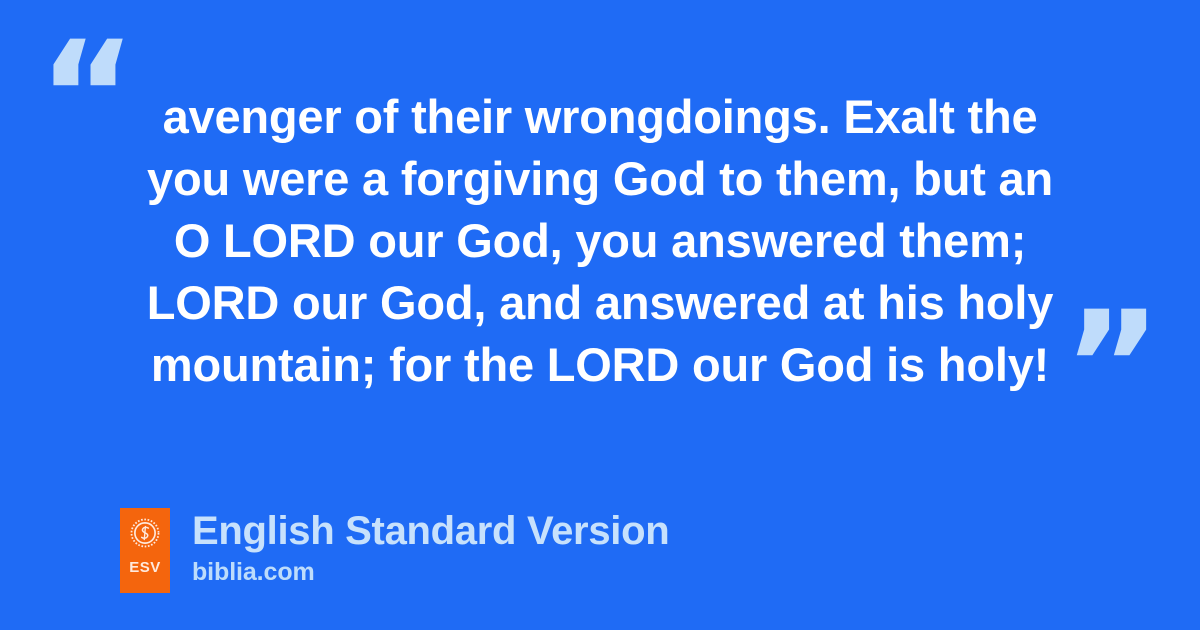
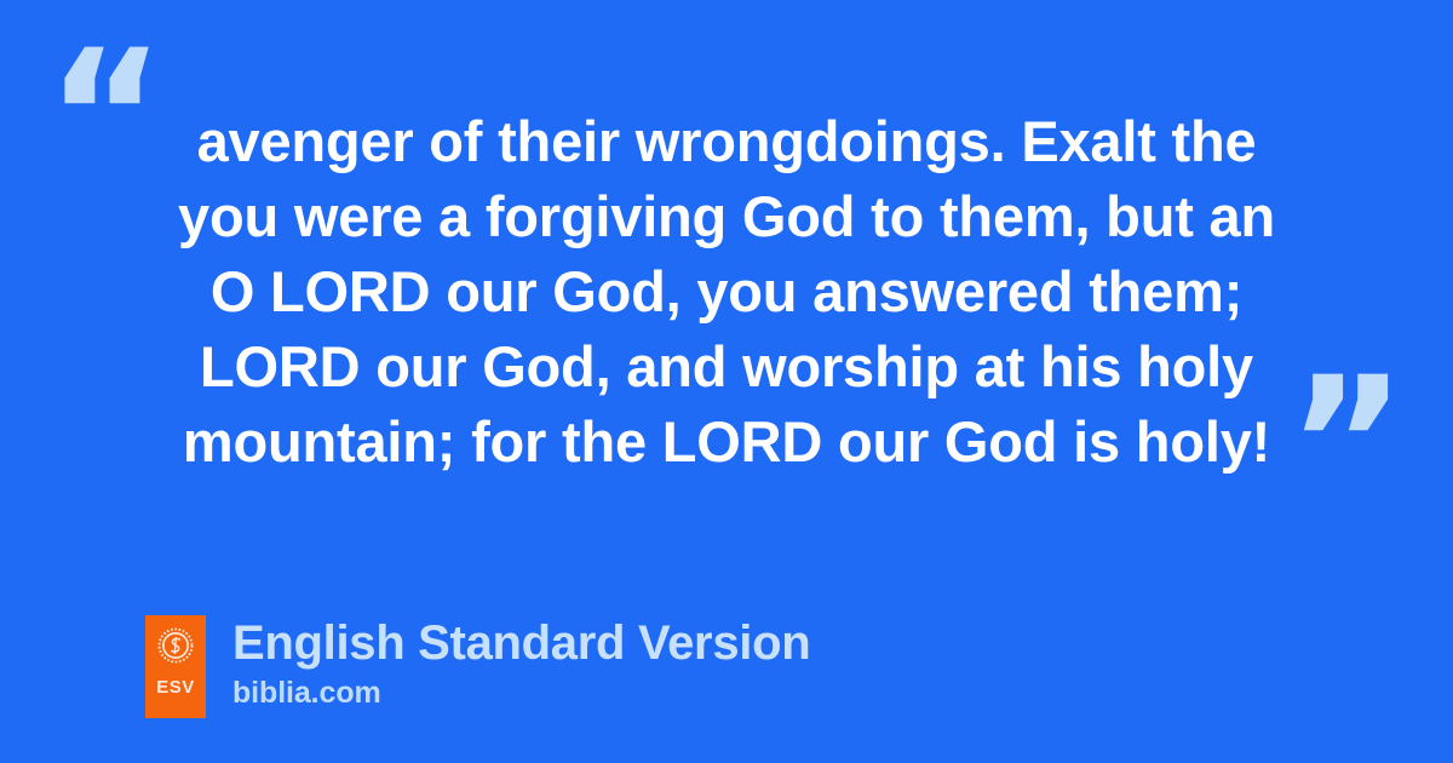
  “
  avenger of their wrongdoings. Exalt the
  you were a forgiving God to them, but an
  O LORD our God, you answered them;
- LORD our God, and answered at his holy
+ LORD our God, and worship at his holy
  mountain; for the LORD our God is holy!
  ”
  ESV
  English Standard Version
  biblia.com
